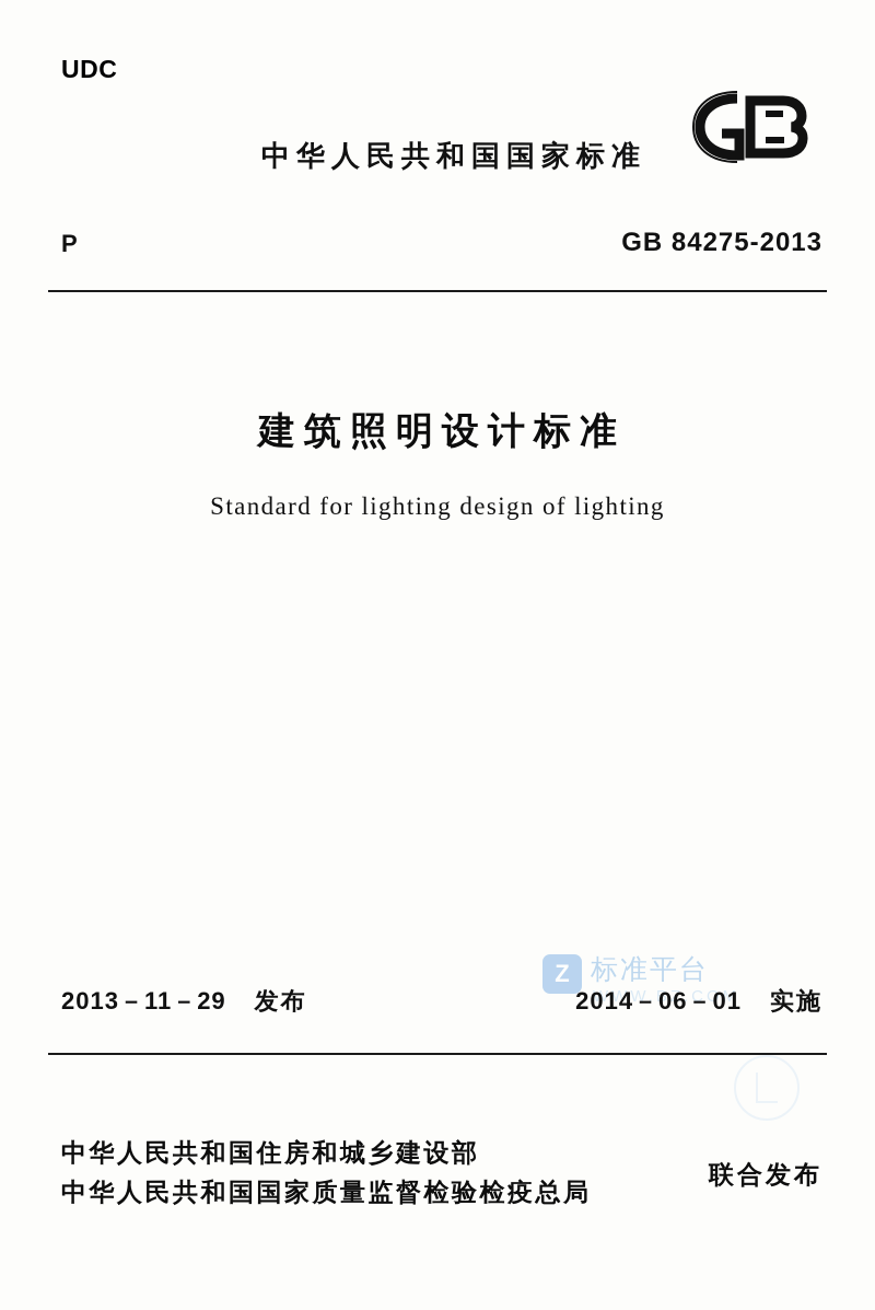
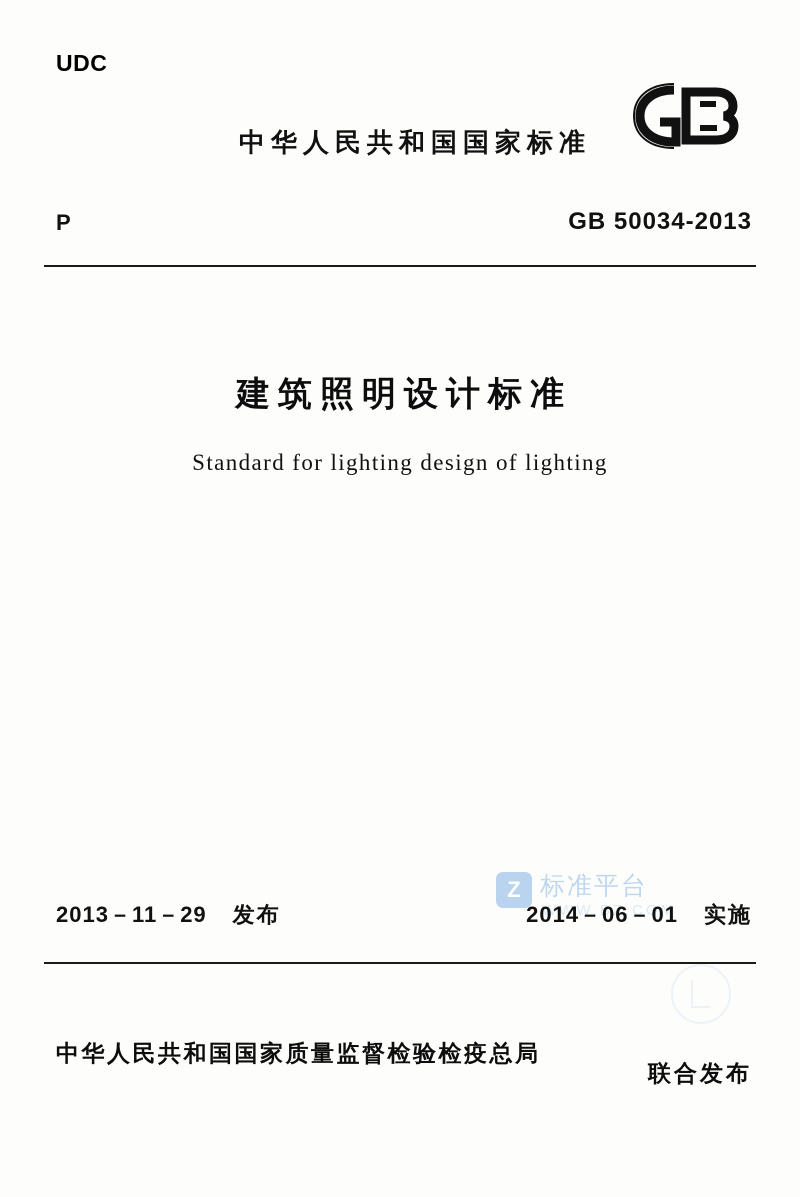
  UDC
  中华人民共和国国家标准
  P
- GB 84275-2013
+ GB 50034-2013
  建筑照明设计标准
  Standard for lighting design of lighting
  Z
  标准平台
  WWW.BZ.COM
  2013－11－29 发布
  2014－06－01 实施
- 中华人民共和国住房和城乡建设部
  中华人民共和国国家质量监督检验检疫总局
  联合发布
